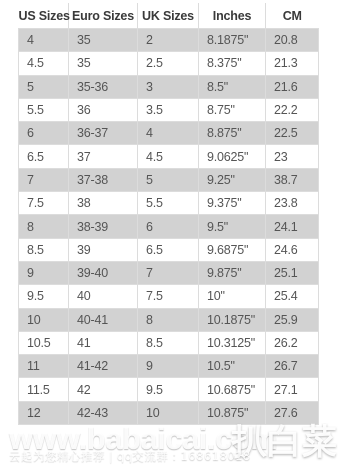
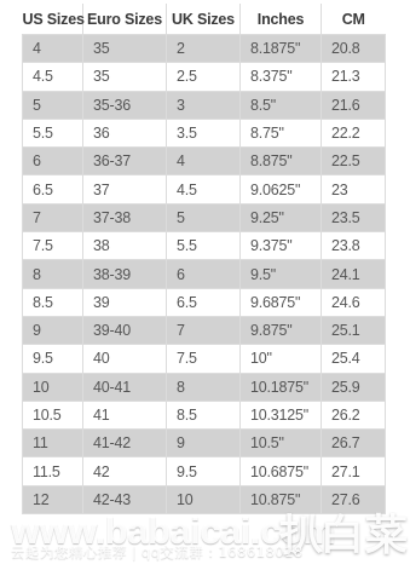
  US Sizes	Euro Sizes	UK Sizes	Inches	CM
  4	35	2	8.1875"	20.8
  4.5	35	2.5	8.375"	21.3
  5	35-36	3	8.5"	21.6
  5.5	36	3.5	8.75"	22.2
  6	36-37	4	8.875"	22.5
  6.5	37	4.5	9.0625"	23
- 7	37-38	5	9.25"	38.7
+ 7	37-38	5	9.25"	23.5
  7.5	38	5.5	9.375"	23.8
  8	38-39	6	9.5"	24.1
  8.5	39	6.5	9.6875"	24.6
  9	39-40	7	9.875"	25.1
  9.5	40	7.5	10"	25.4
  10	40-41	8	10.1875"	25.9
  10.5	41	8.5	10.3125"	26.2
  11	41-42	9	10.5"	26.7
  11.5	42	9.5	10.6875"	27.1
  12	42-43	10	10.875"	27.6
  www.babaicai.com
  扒白菜
  云起为您精心推荐｜qq交流群：168618018
